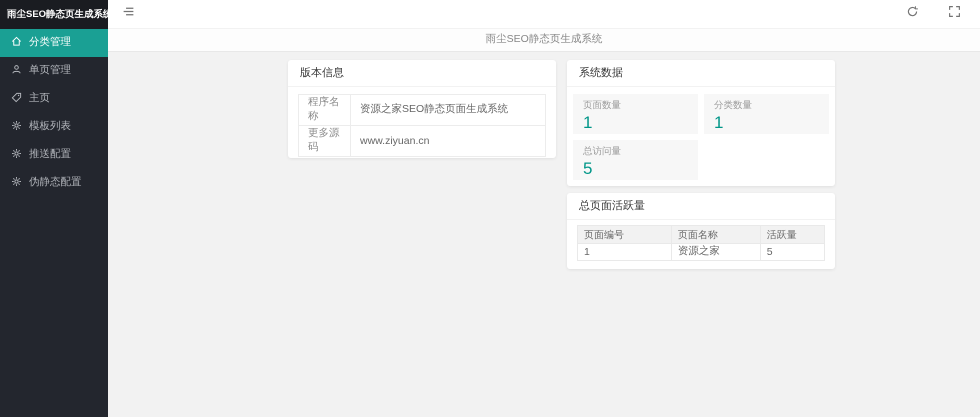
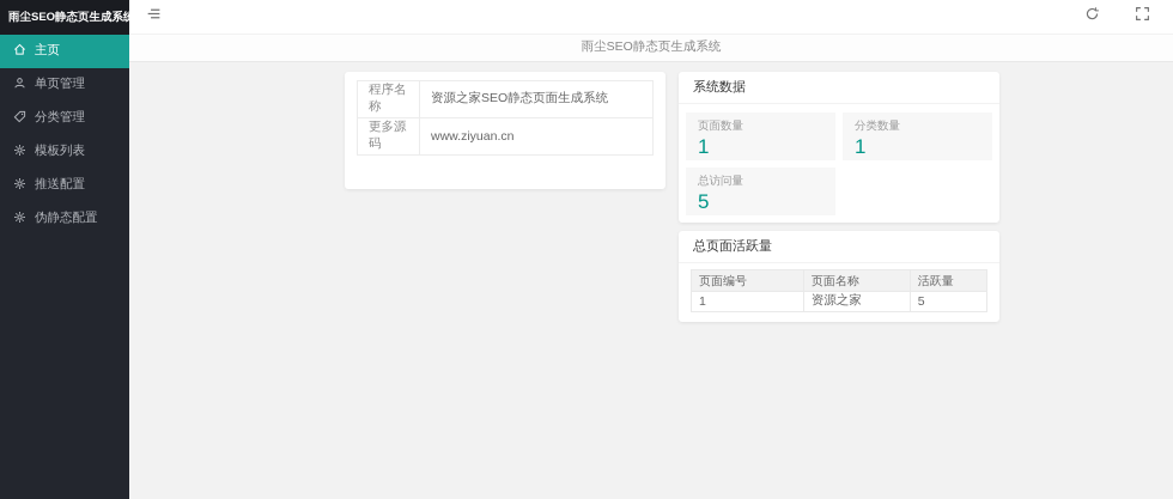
  雨尘SEO静态页生成系
- 分类管理
+ 主页
  单页管理
- 主页
+ 分类管理
  模板列表
  推送配置
  伪静态配置
  雨尘SEO静态页生成系统
- 版本信息
  程序名称	资源之家SEO静态页面生成系统
  更多源码	www.ziyuan.cn
  系统数据
  页面数量
  1
  分类数量
  1
  总访问量
  5
  总页面活跃量
  页面编号	页面名称	活跃量
  1	资源之家	5
